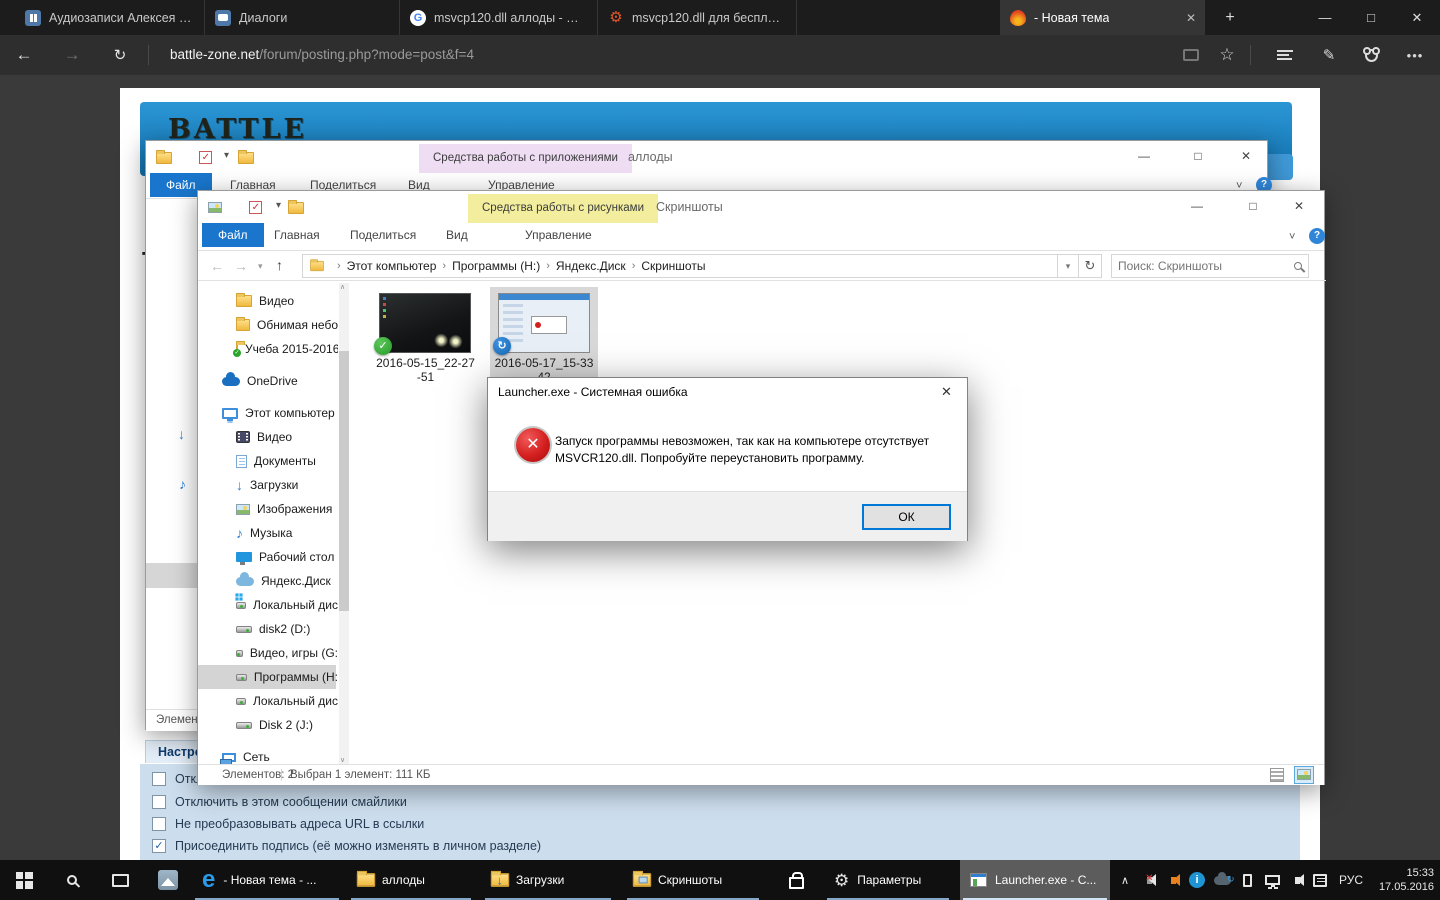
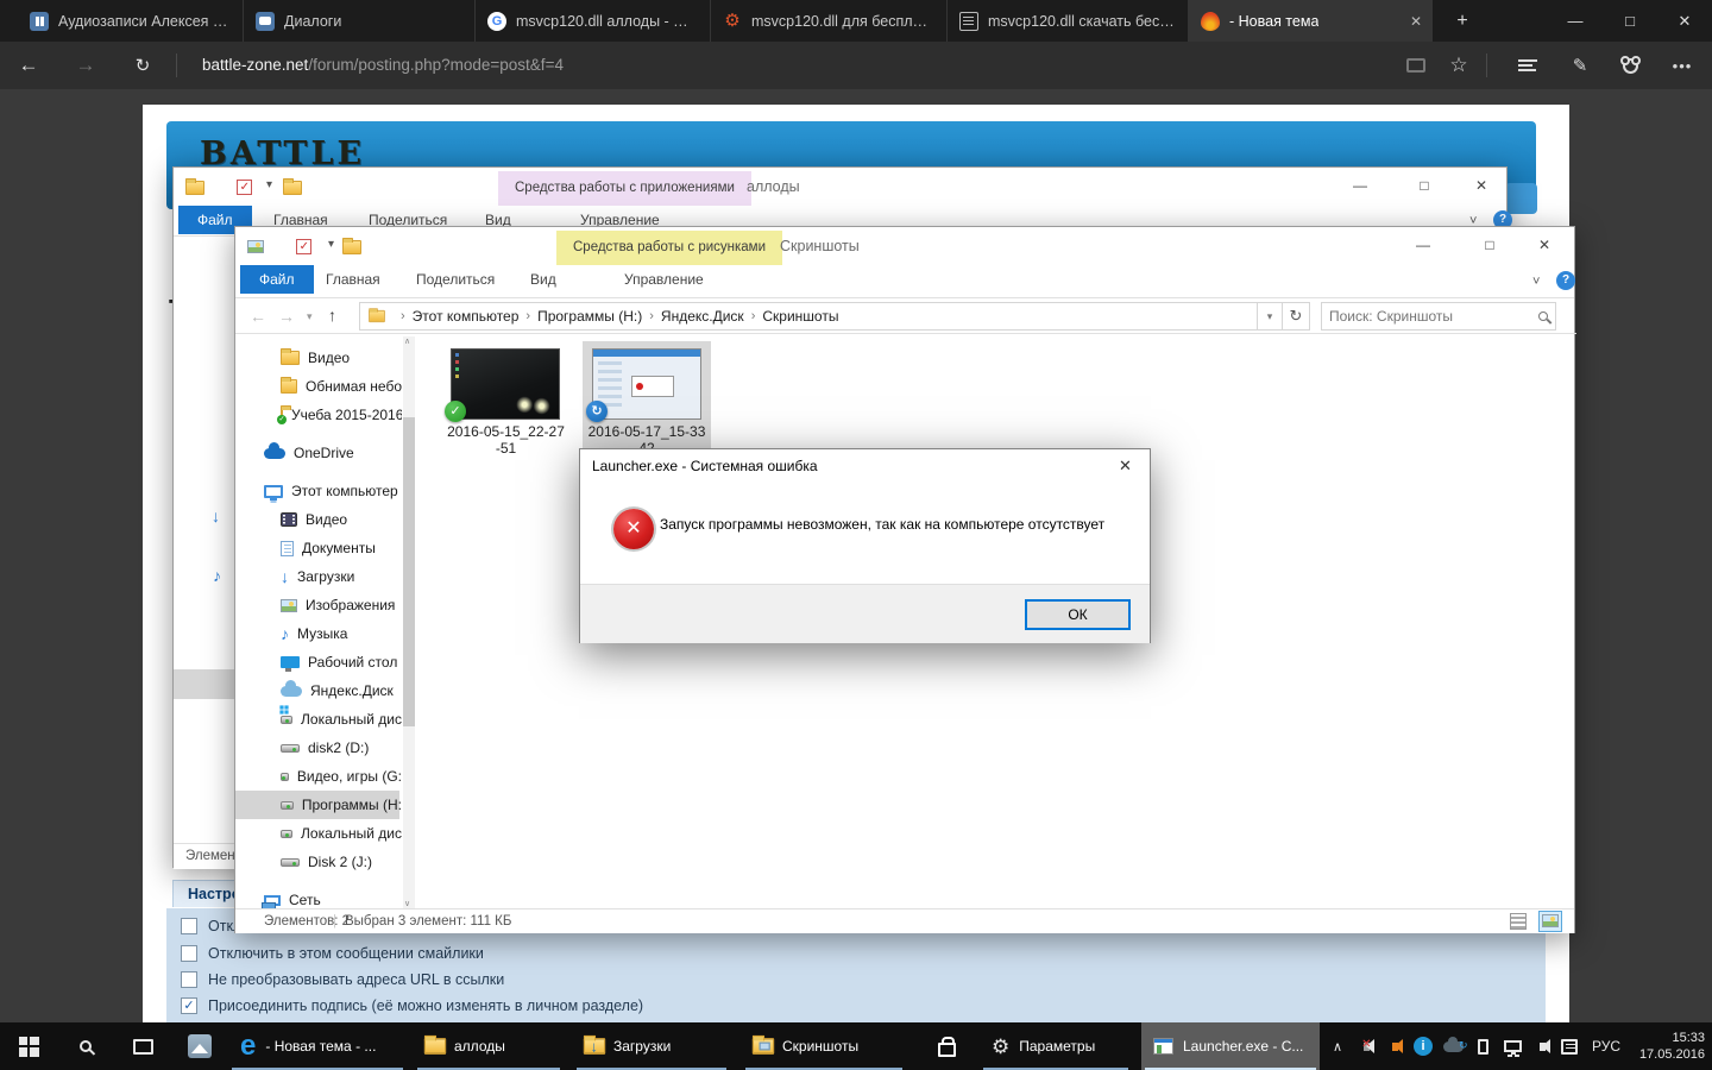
  Аудиозаписи Алексея Яр
  Диалоги
  G
  msvcp120.dll аллоды - Пои
  ⚙
  msvcp120.dll для бесплатн
+ msvcp120.dll скачать беспл
  - Новая тема
  ✕
  +
  —
  □
  ✕
  ←
  →
  ↻
  battle-zone.net/forum/posting.php?mode=post&f=4
  ☆
  ✎
  •••
  BATTLE
  Настр
  Отк
  Отключить в этом сообщении смайлики
  Не преобразовывать адреса URL в ссылки
  ✓
  Присоединить подпись (её можно изменять в личном разделе)
  ✓
  ▾
  Средства работы с приложениями
  аллоды
  —
  □
  ✕
  Файл
  Главная
  Поделиться
  Вид
  Управление
  ˅
  ?
  ↓
  ♪
  Элемен
  ✓
  ▾
  Средства работы с рисунками
  Скриншоты
  —
  □
  ✕
  Файл
  Главная
  Поделиться
  Вид
  Управление
  ˅
  ?
  ←
  →
  ▾
  ↑
  ›
  Этот компьютер
  ›
  Программы (H:)
  ›
  Яндекс.Диск
  ›
  Скриншоты
  ▾
  ↻
  Поиск: Скриншоты
  Видео
  Обнимая небо
  Учеба 2015-2016
  OneDrive
  Этот компьютер
  Видео
  Документы
  ↓
  Загрузки
  Изображения
  ♪
  Музыка
  Рабочий стол
  Яндекс.Диск
  Локальный дис
  disk2 (D:)
  Видео, игры (G:
  Программы (H:
  Локальный дис
  Disk 2 (J:)
  Сеть
  ✓
  2016-05-15_22-27
  -51
  ↻
  2016-05-17_15-33
  Элементов: 2
  |
- Выбран 1 элемент: 111 КБ
+ Выбран 3 элемент: 111 КБ
  Launcher.exe - Системная ошибка
  ✕
  ✕
  Запуск программы невозможен, так как на компьютере отсутствует
- MSVCR120.dll. Попробуйте переустановить программу.
  ОК
  e
  - Новая тема - ...
  аллоды
  ↓
  Загрузки
  Скриншоты
  ⚙
  Параметры
  Launcher.exe - C...
  ∧
  ✕
  i
  РУС
  15:33
  17.05.2016
